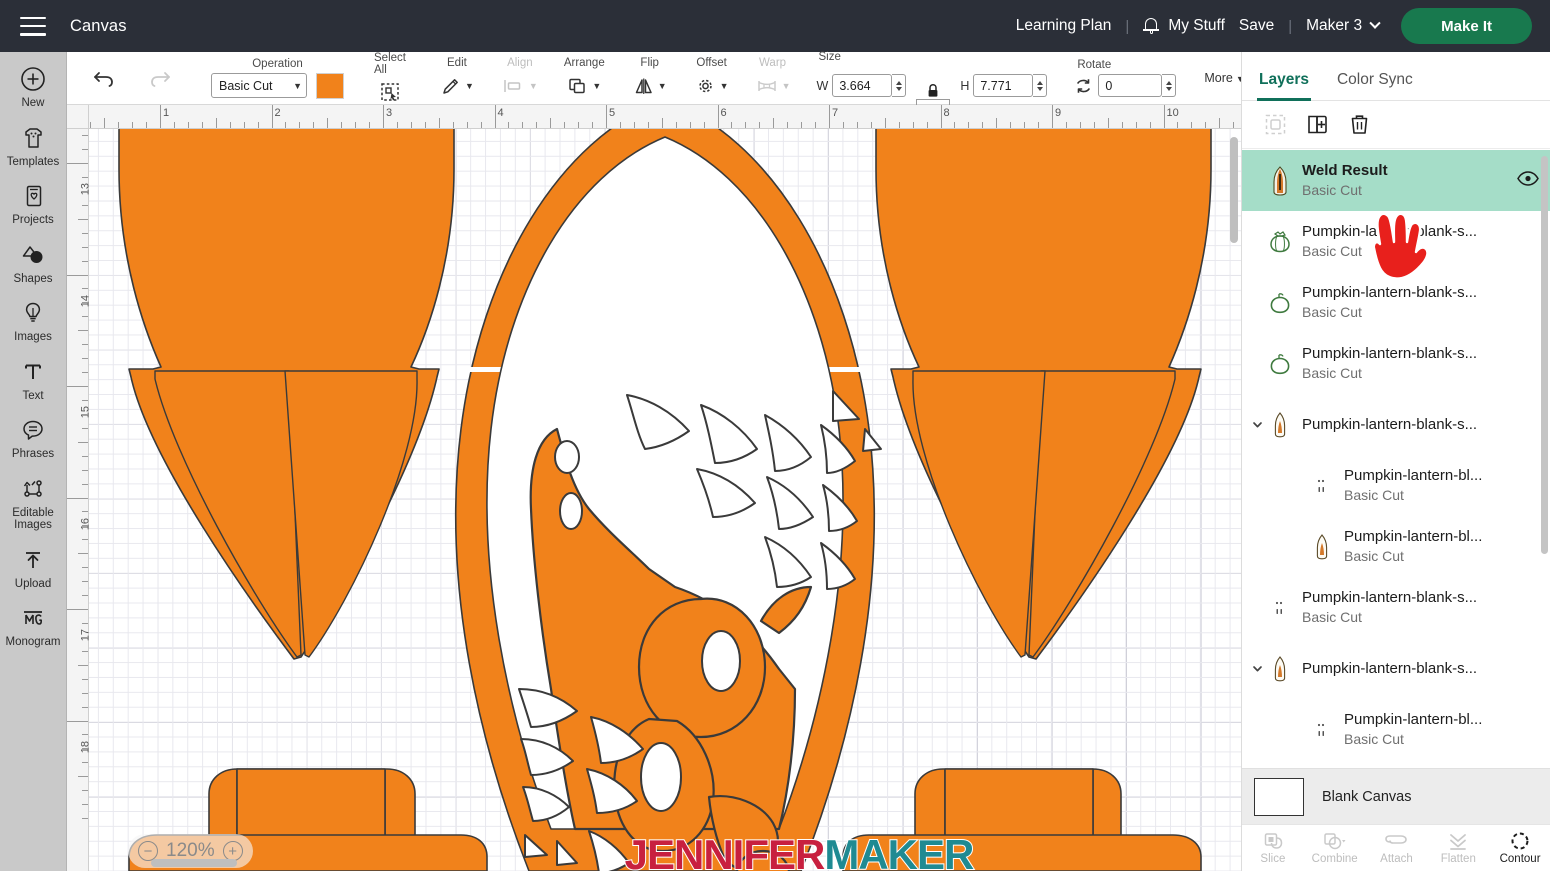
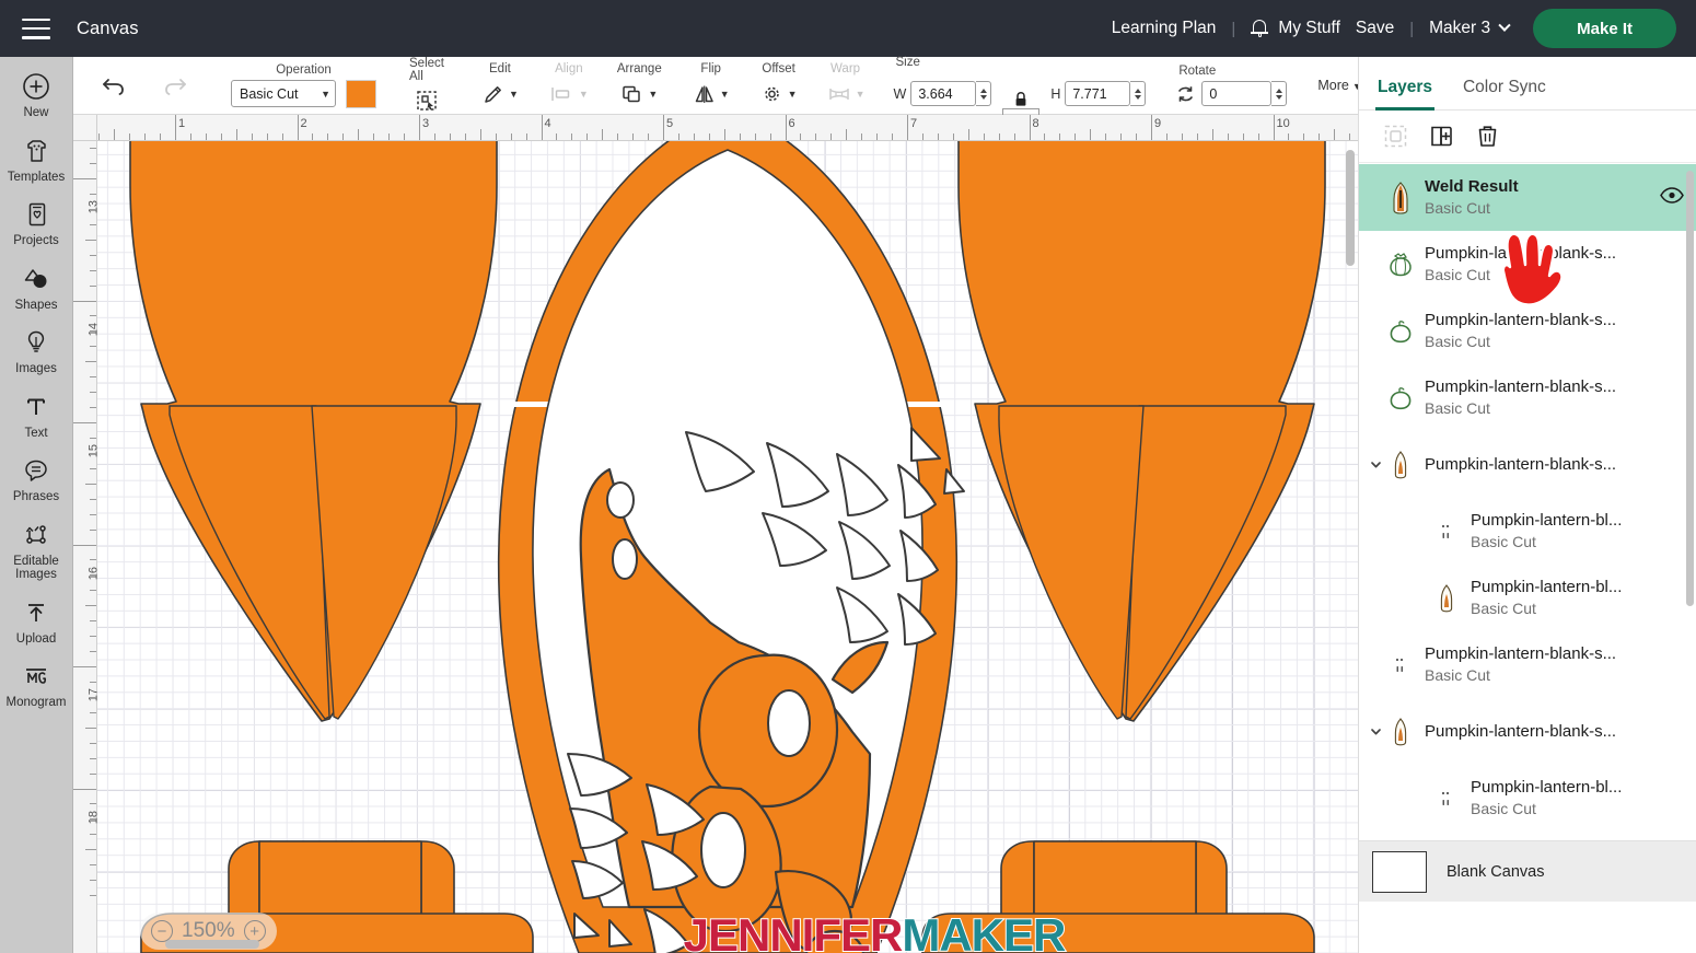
  Canvas
  Learning Plan
  |
  My Stuff
  Save
  |
  Maker 3
  Make It
  New
  Templates
  Projects
  Shapes
  Images
  Text
  Phrases
  Editable Images
  Upload
  Monogram
  Operation
  Basic Cut
  ▼
  Select All
  Edit
  ▼
  Align
  ▼
  Arrange
  ▼
  Flip
  ▼
  Offset
  ▼
  Warp
  ▼
  Size
  W
  3.664
  H
  7.771
  Rotate
  0
  More
  JENNIFER
  MAKER
  −
- 120%
+ 150%
  +
  1
  2
  3
  4
  5
  6
  7
  8
  9
  10
  Layers
  Color Sync
  Weld Result
  Basic Cut
  Pumpkin-lalank-s...
  Basic Cut
  Pumpkin-lantern-blank-s...
  Basic Cut
  Pumpkin-lantern-blank-s...
  Basic Cut
  Pumpkin-lantern-blank-s...
  Pumpkin-lantern-bl...
  Basic Cut
  Pumpkin-lantern-bl...
  Basic Cut
  Pumpkin-lantern-blank-s...
  Basic Cut
  Pumpkin-lantern-blank-s...
  Pumpkin-lantern-bl...
  Basic Cut
  Blank Canvas
- Slice
- Combine
- Attach
- Flatten
- Contour
